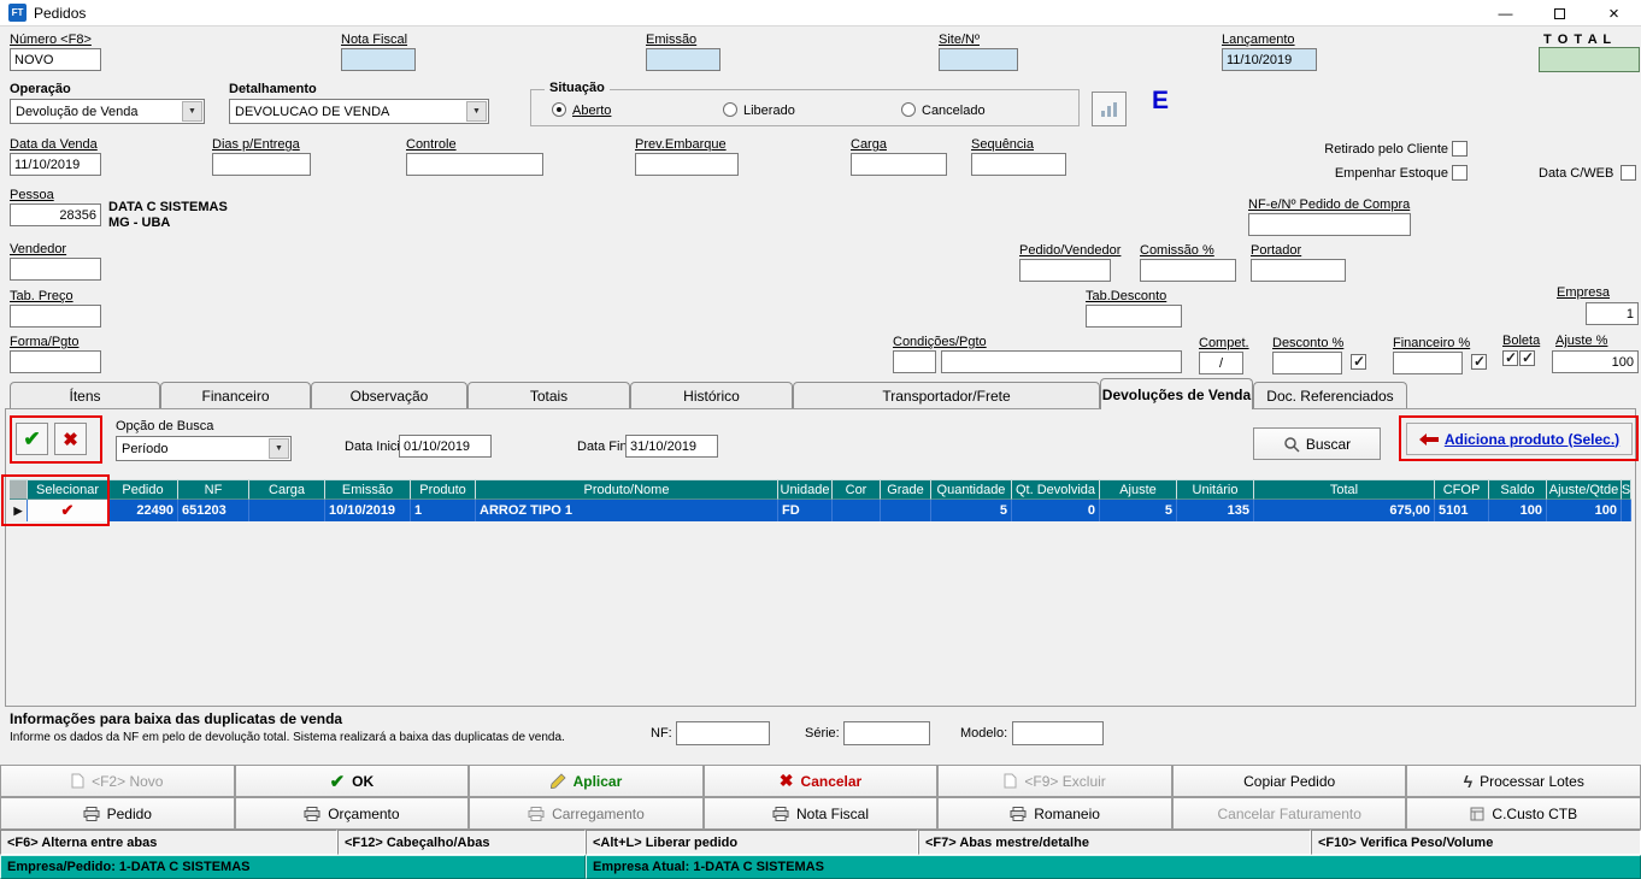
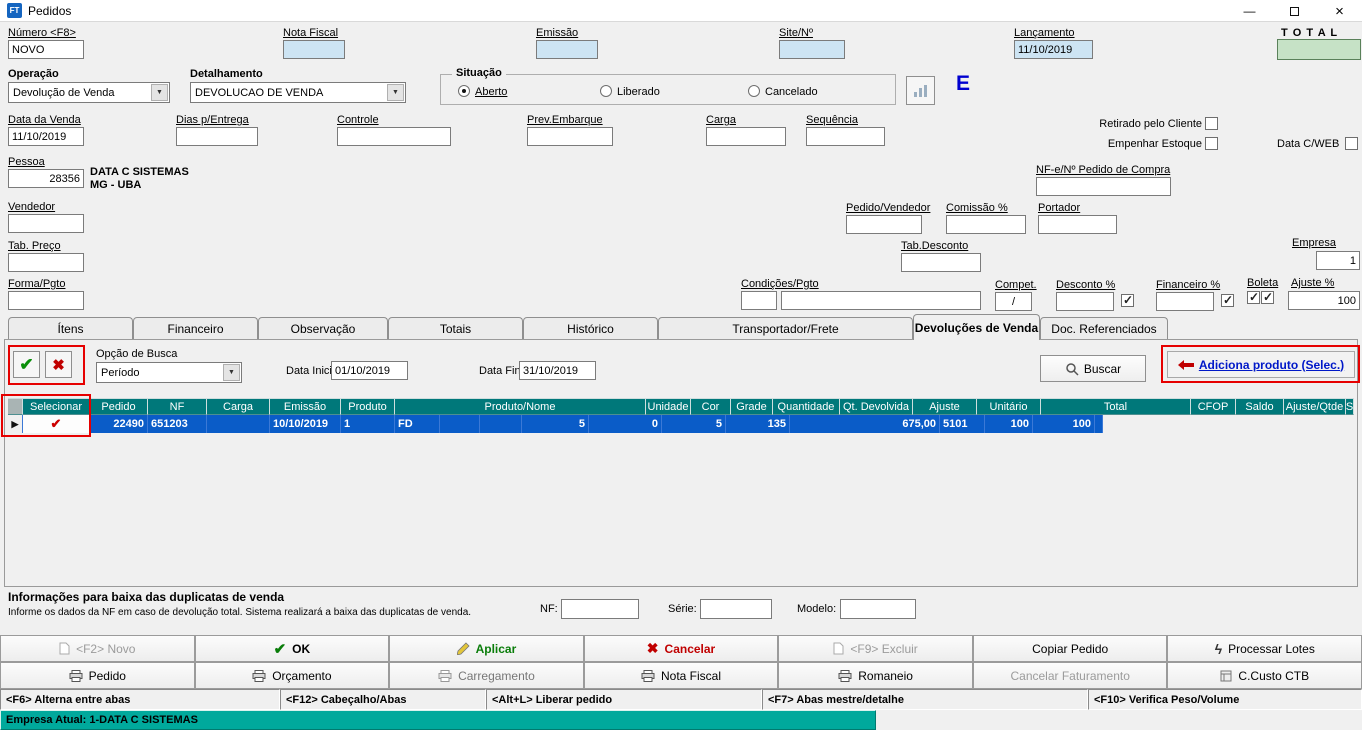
  FT
  Pedidos
  —
  ×
  Número <F8>
  NOVO
  Nota Fiscal
  Emissão
  Site/Nº
  Lançamento
  11/10/2019
  T O T A L
  Operação
  Devolução de Venda
  Detalhamento
  DEVOLUCAO DE VENDA
  Situação
  Aberto
  Liberado
  Cancelado
  E
  Data da Venda
  11/10/2019
  Dias p/Entrega
  Controle
  Prev.Embarque
  Carga
  Sequência
  Retirado pelo Cliente
  Empenhar Estoque
  Data C/WEB
  Pessoa
  28356
  DATA C SISTEMAS
  MG - UBA
  NF-e/Nº Pedido de Compra
  Vendedor
  Pedido/Vendedor
  Comissão %
  Portador
  Tab. Preço
  Tab.Desconto
  Empresa
  1
  Forma/Pgto
  Condições/Pgto
  Compet.
  /
  Desconto %
  Financeiro %
  Boleta
  Ajuste %
  100
  Ítens
  Financeiro
  Observação
  Totais
  Histórico
  Transportador/Frete
  Devoluções de Venda
  Doc. Referenciados
  ✔
  ✖
  Opção de Busca
  Período
  Data Inic
  01/10/2019
  Data Fin
  31/10/2019
  Buscar
  Adiciona produto (Selec.)
  Selecionar
  Pedido
  NF
  Carga
  Emissão
  Produto
  Produto/Nome
  Unidade
  Cor
  Grade
  Quantidade
  Qt. Devolvida
  Ajuste
  Unitário
  Total
  CFOP
  Saldo
  Ajuste/Qtde
  S
  ▶
  ✔
  22490
  651203
  10/10/2019
  1
- ARROZ TIPO 1
  FD
  5
  0
  5
  135
  675,00
  5101
  100
  100
  Informações para baixa das duplicatas de venda
- Informe os dados da NF em pelo de devolução total. Sistema realizará a baixa das duplicatas de venda.
+ Informe os dados da NF em caso de devolução total. Sistema realizará a baixa das duplicatas de venda.
  NF:
  Série:
  Modelo:
  <F2> Novo
  ✔
  OK
  Aplicar
  ✖
  Cancelar
  <F9> Excluir
  Copiar Pedido
  ϟ
  Processar Lotes
  Pedido
  Orçamento
  Carregamento
  Nota Fiscal
  Romaneio
  Cancelar Faturamento
  C.Custo CTB
  <F6> Alterna entre abas
  <F12> Cabeçalho/Abas
  <Alt+L> Liberar pedido
  <F7> Abas mestre/detalhe
  <F10> Verifica Peso/Volume
- Empresa/Pedido: 1-DATA C SISTEMAS
  Empresa Atual: 1-DATA C SISTEMAS
